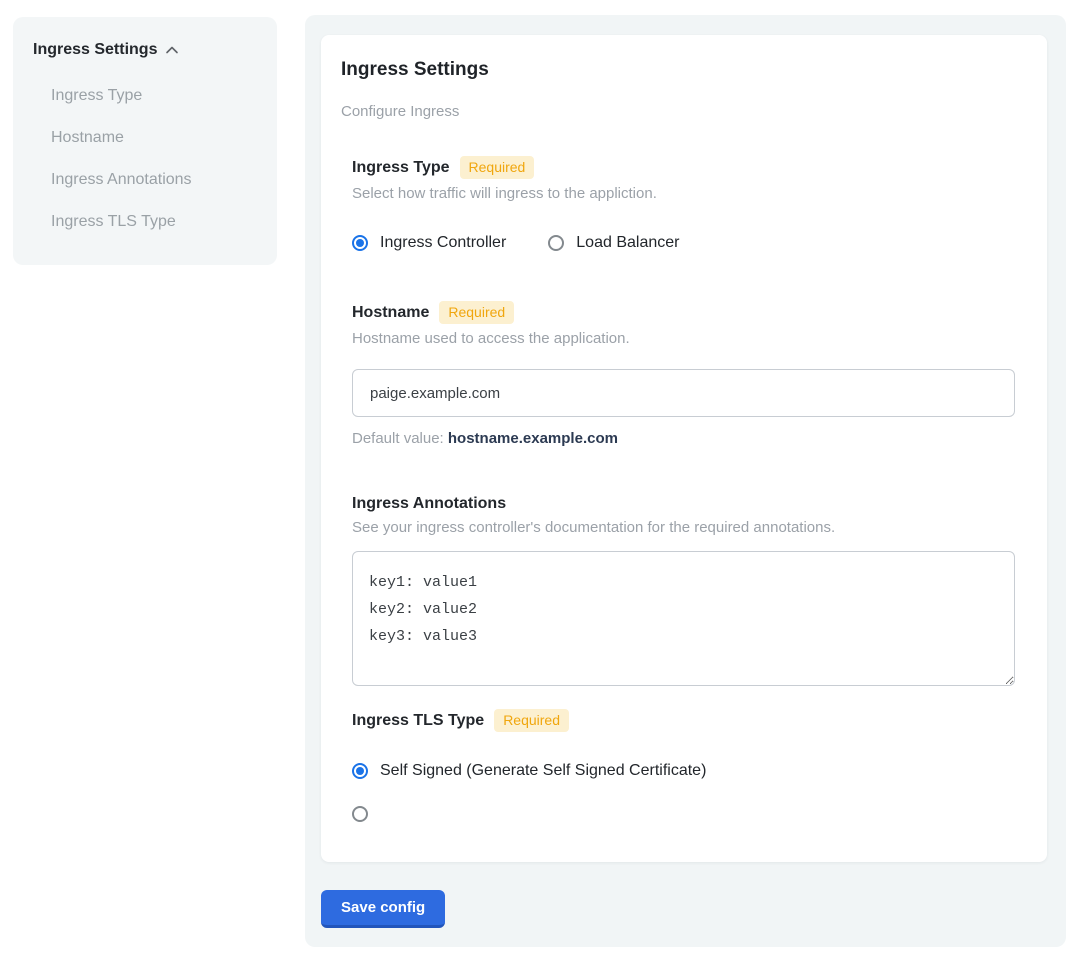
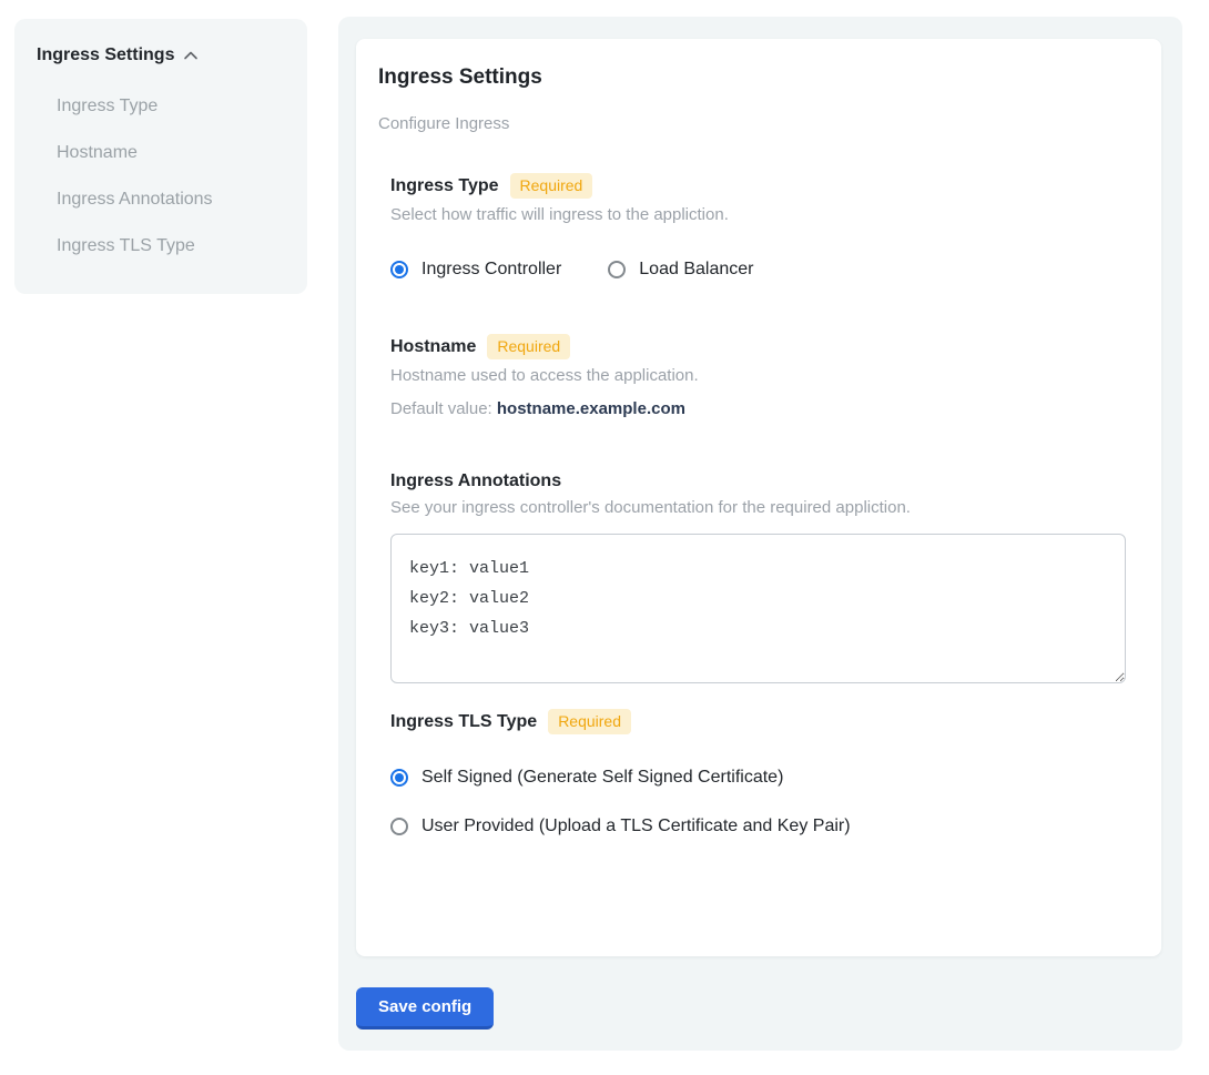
  Ingress Settings
  Ingress Type
  Hostname
  Ingress Annotations
  Ingress TLS Type
  Ingress Settings
  Configure Ingress
  Ingress Type
  Required
  Select how traffic will ingress to the appliction.
  Ingress Controller
  Load Balancer
  Hostname
  Required
  Hostname used to access the application.
- paige.example.com
  Default value: hostname.example.com
  Ingress Annotations
- See your ingress controller's documentation for the required annotations.
+ See your ingress controller's documentation for the required appliction.
  key1: value1
  key2: value2
  key3: value3
  Ingress TLS Type
  Required
  Self Signed (Generate Self Signed Certificate)
+ User Provided (Upload a TLS Certificate and Key Pair)
  Save config
